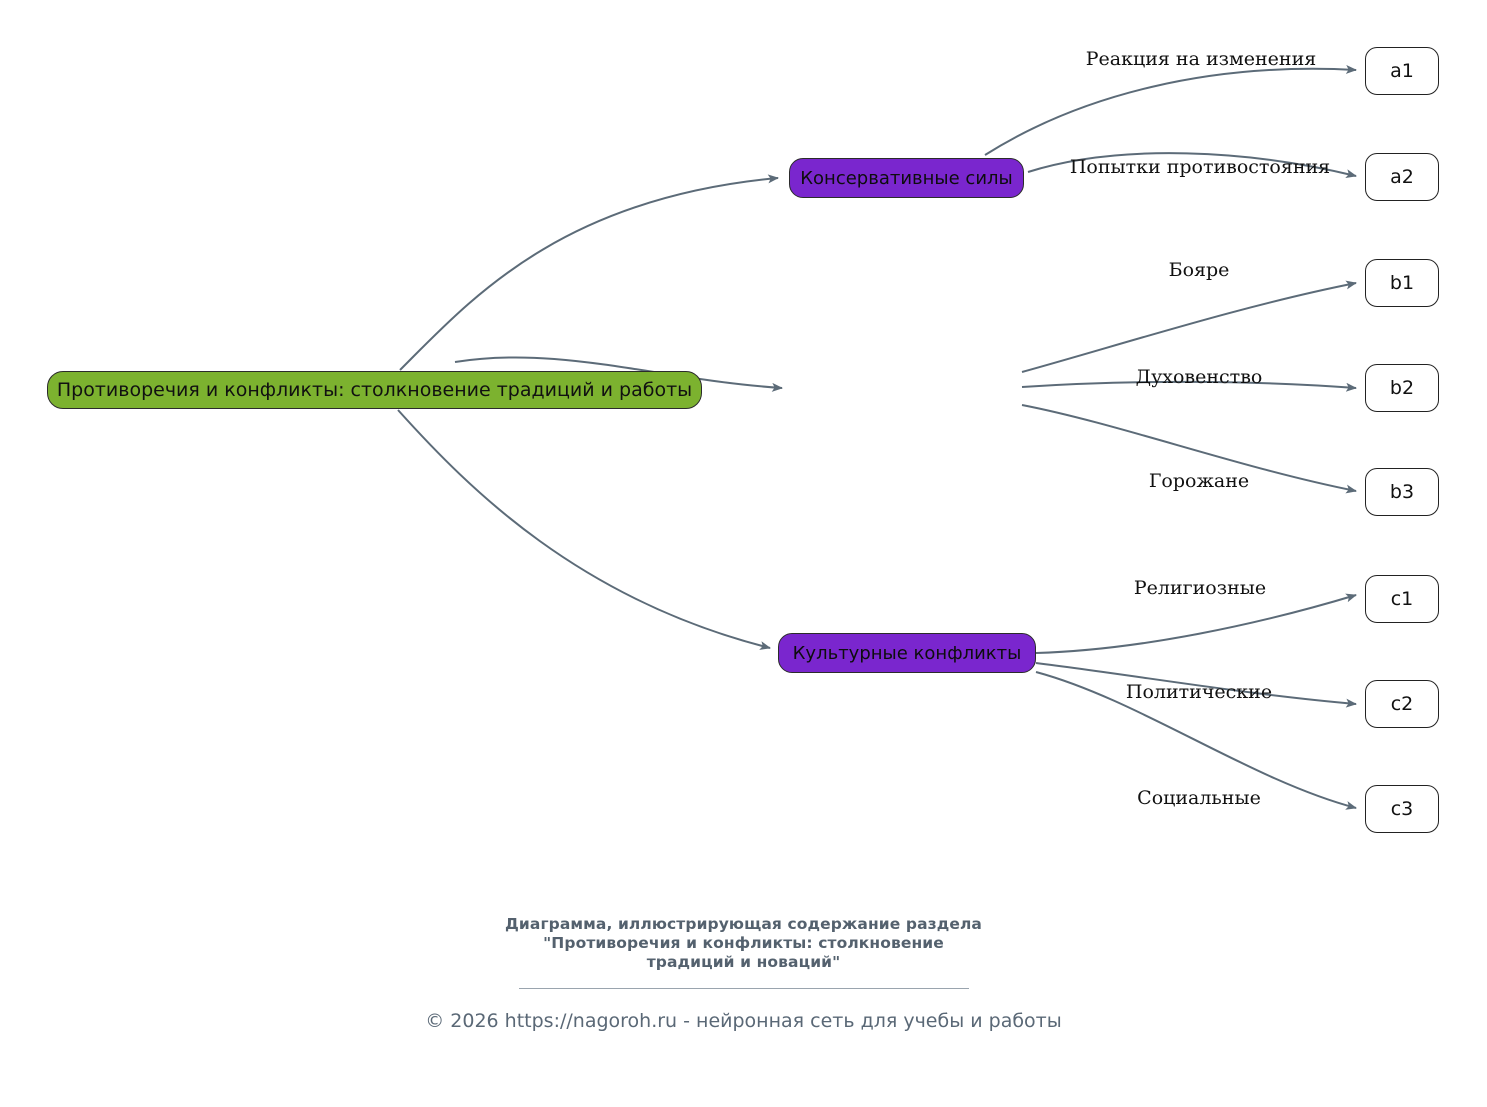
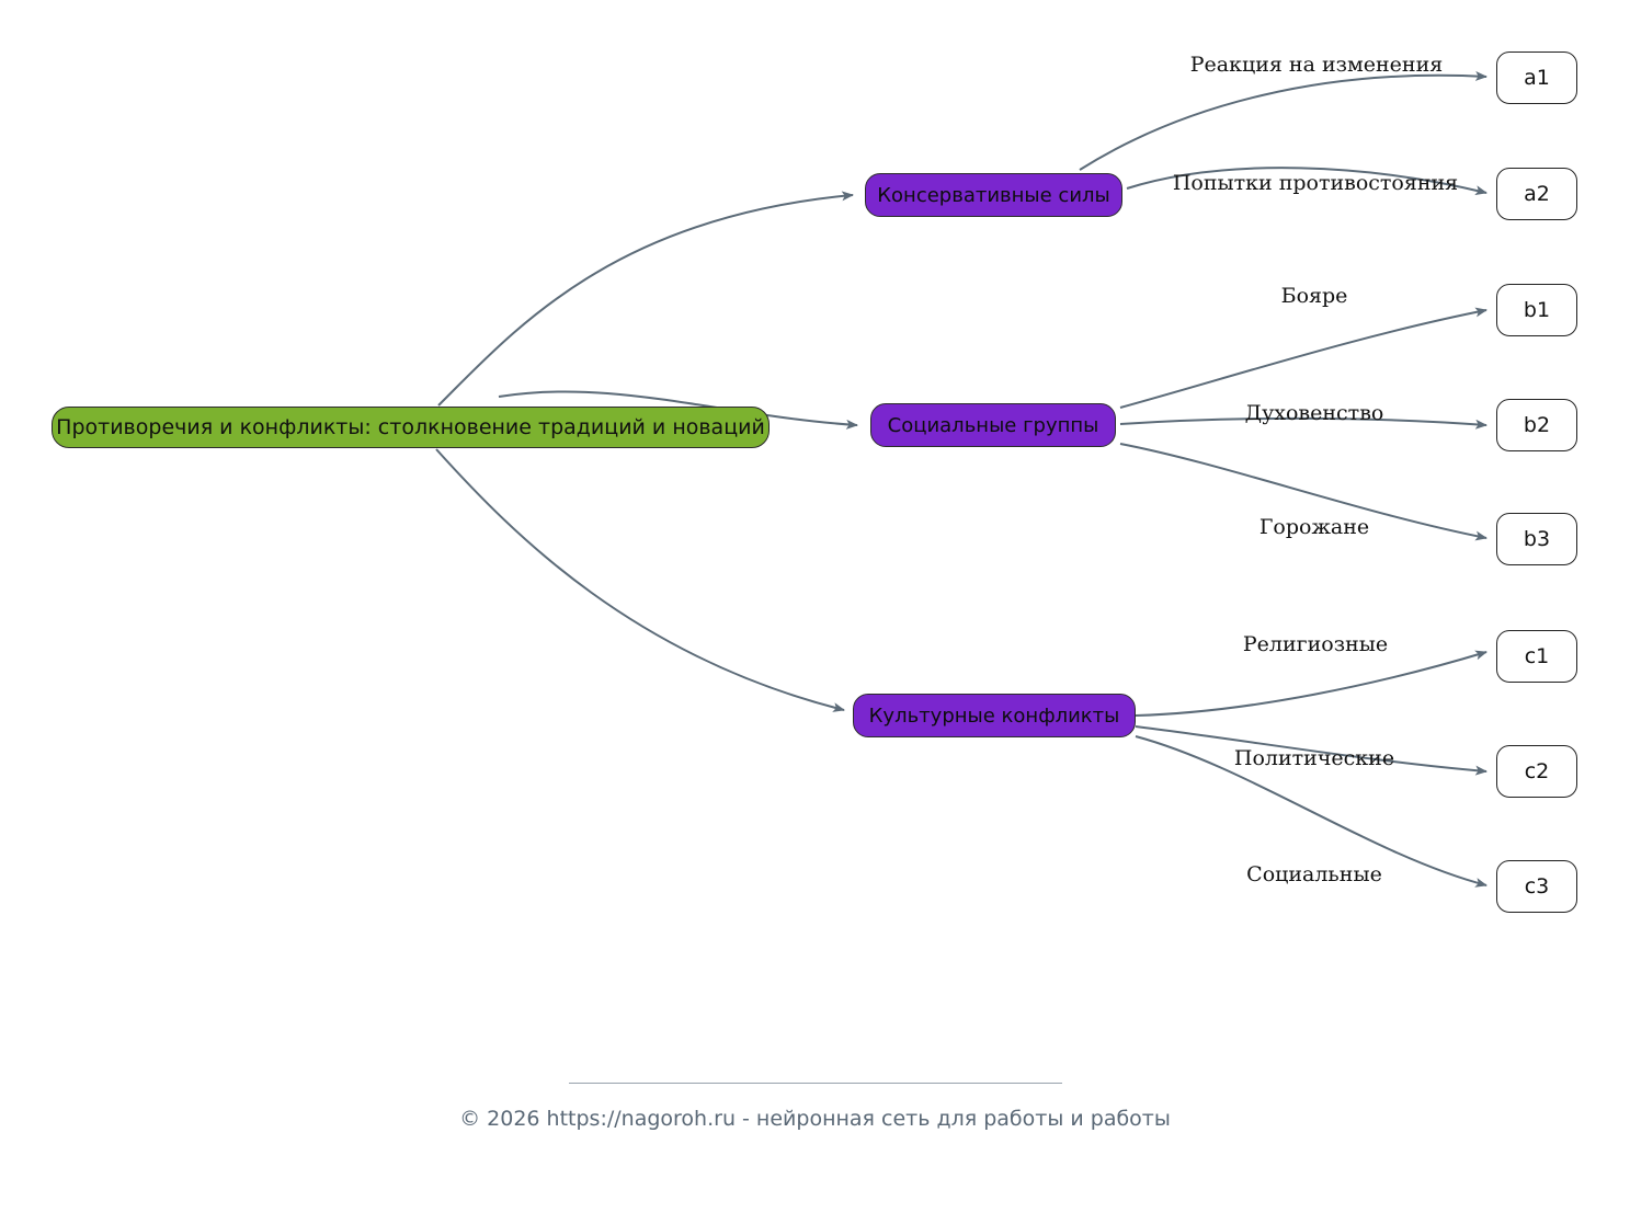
- Противоречия и конфликты: столкновение традиций и работы
+ Противоречия и конфликты: столкновение традиций и новаций
  Консервативные силы
+ Социальные группы
  Культурные конфликты
  a1
  a2
  b1
  b2
  b3
  c1
  c2
  c3
  Реакция на изменения
  Попытки противостояния
  Бояре
  Духовенство
  Горожане
  Религиозные
  Политические
  Социальные
- Диаграмма, иллюстрирующая содержание раздела
- "Противоречия и конфликты: столкновение
- традиций и новаций"
- © 2026 https://nagoroh.ru - нейронная сеть для учебы и работы
+ © 2026 https://nagoroh.ru - нейронная сеть для работы и работы
